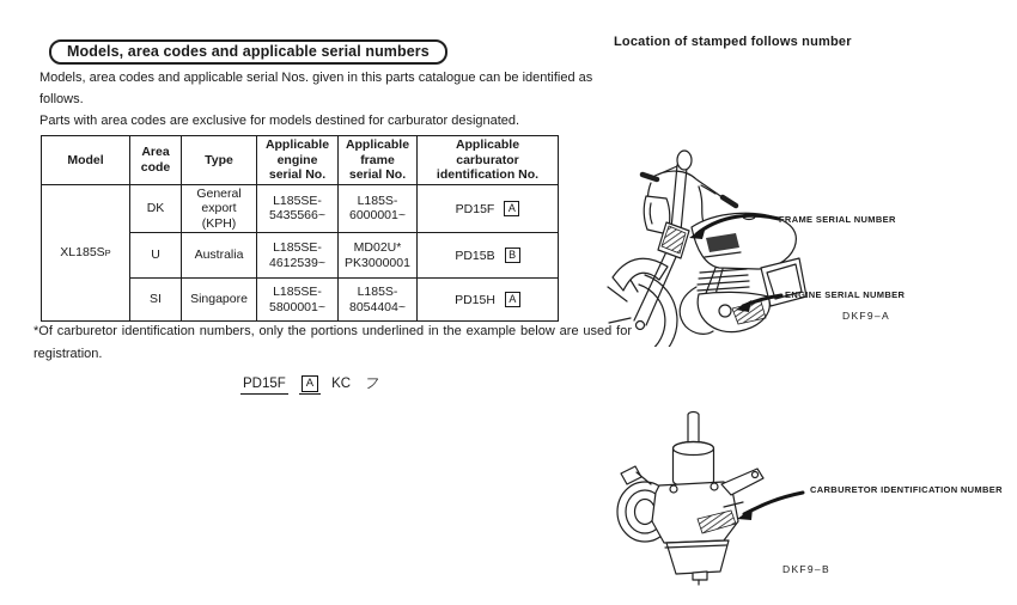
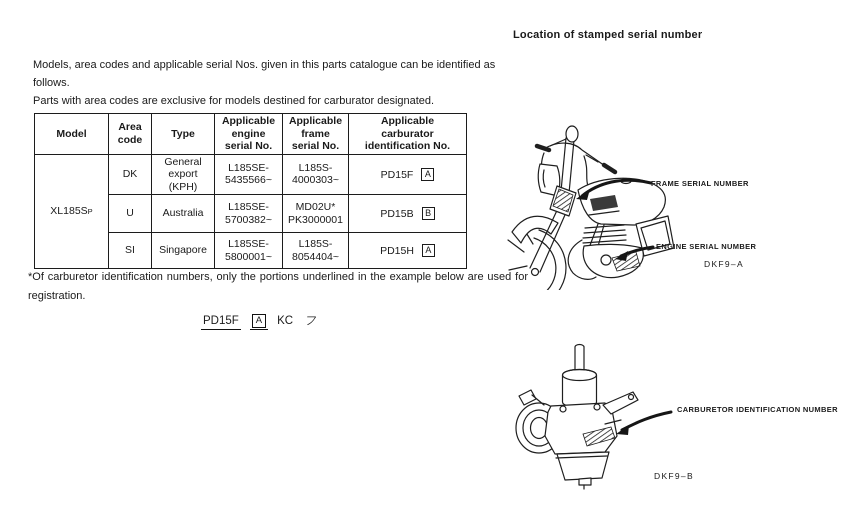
- Models, area codes and applicable serial numbers
  Models, area codes and applicable serial Nos. given in this parts catalogue can be identified as follows.
  Parts with area codes are exclusive for models destined for carburator designated.
  Model	Area code	Type	Applicable engine serial No.	Applicable frame serial No.	Applicable carburator identification No.
- XL185SP	DK	General export (KPH)	L185SE- 5435566~	L185S- 6000001~	PD15F A
+ XL185SP	DK	General export (KPH)	L185SE- 5435566~	L185S- 4000303~	PD15F A
- U	Australia	L185SE- 4612539~	MD02U* PK3000001	PD15B B
+ U	Australia	L185SE- 5700382~	MD02U* PK3000001	PD15B B
  SI	Singapore	L185SE- 5800001~	L185S- 8054404~	PD15H A
  *Of carburetor identification numbers, only the portions underlined in the example below are used for
  registration.
- Location of stamped follows number
+ Location of stamped serial number
  FRAME SERIAL NUMBER
  ENGINE SERIAL NUMBER
  DKF9–A
  CARBURETOR IDENTIFICATION NUMBER
  DKF9–B
